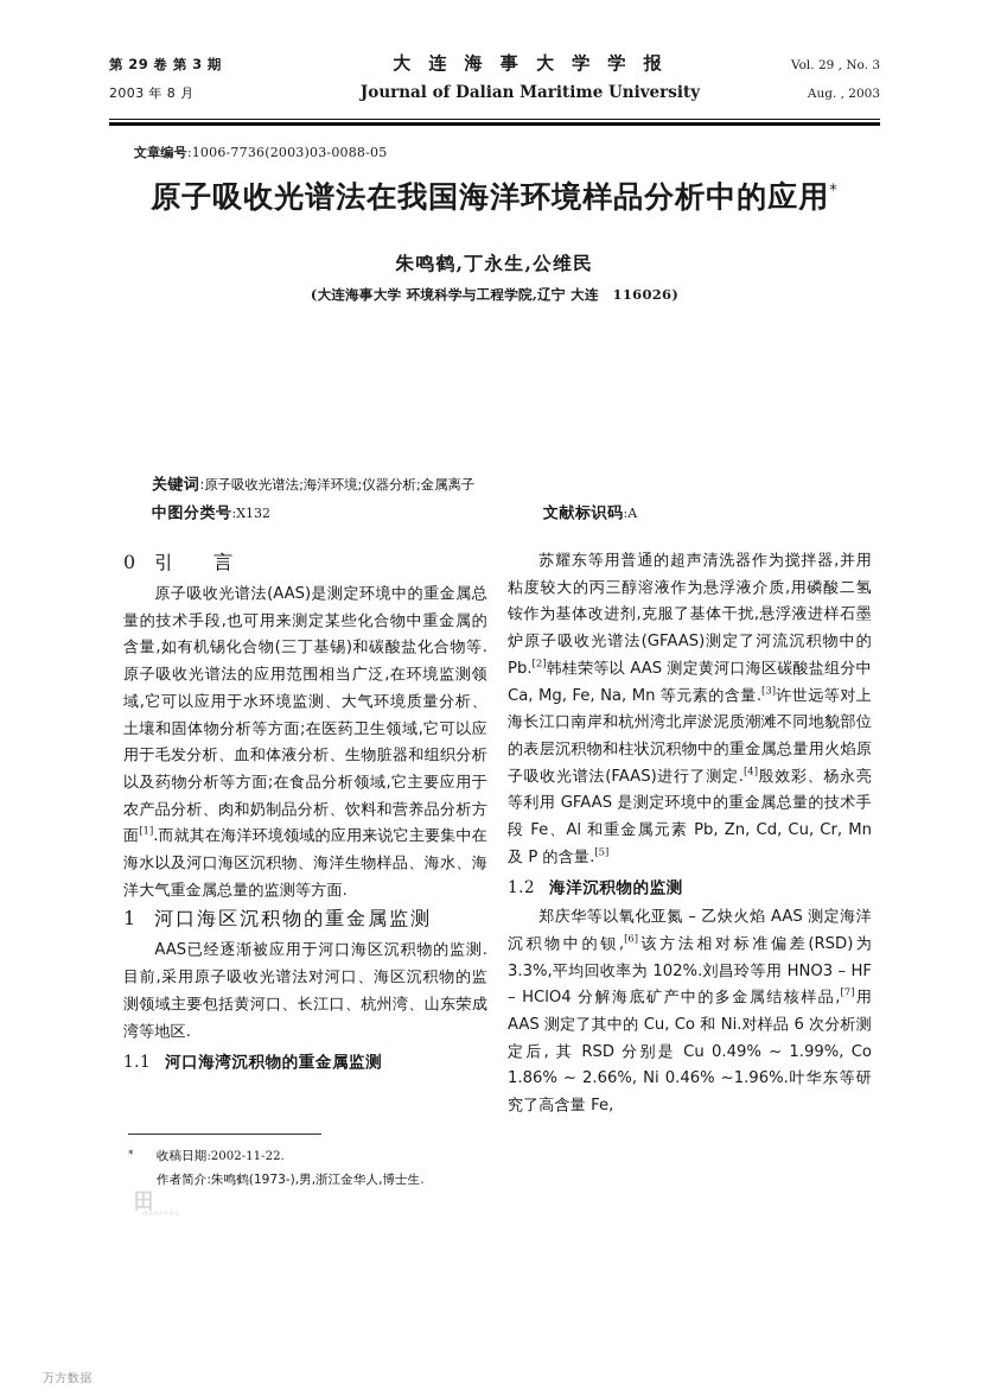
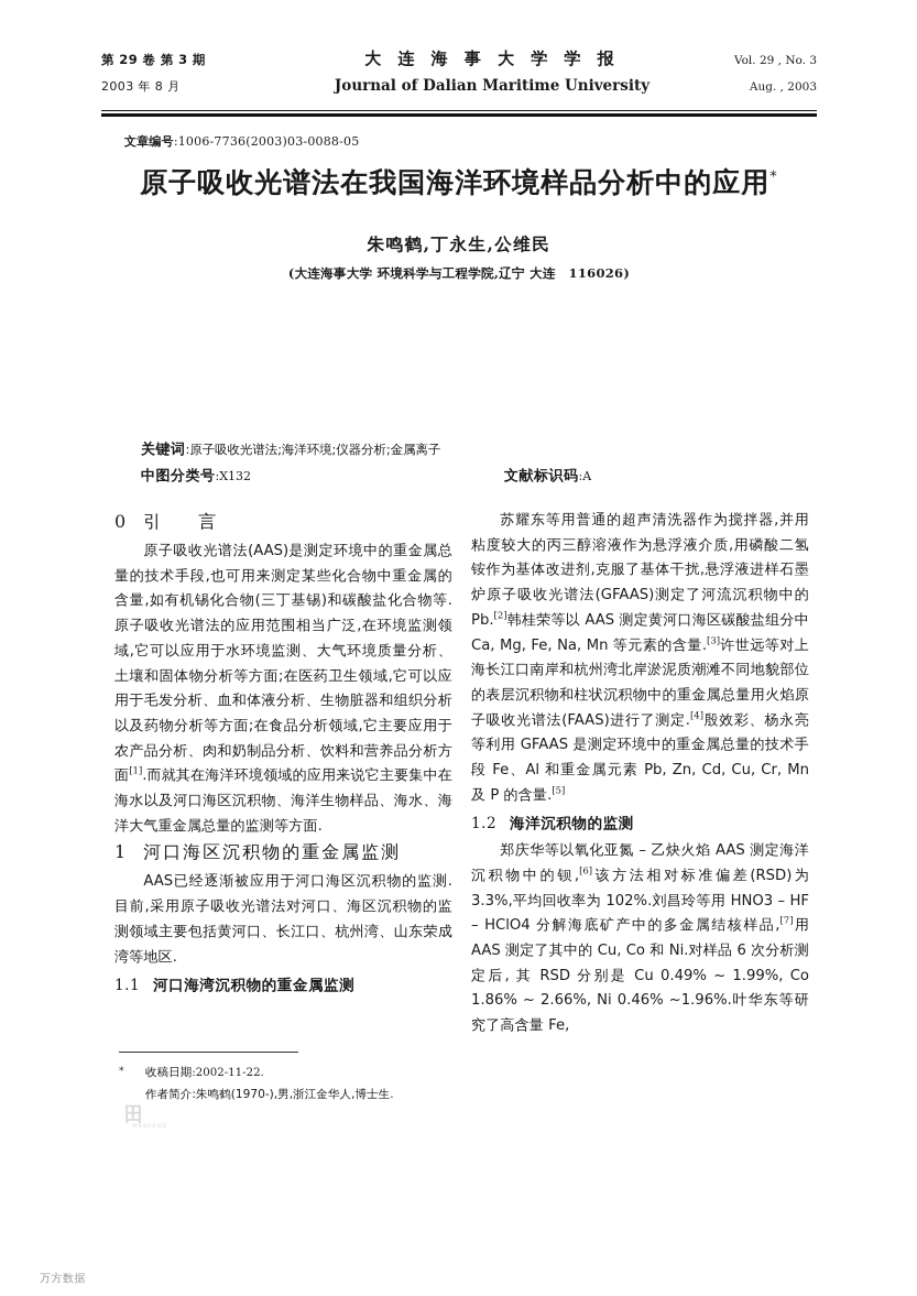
  第 29 卷 第 3 期
  大 连 海 事 大 学 学 报
  Vol. 29 , No. 3
  2003 年 8 月
  Journal of Dalian Maritime University
  Aug. , 2003
  文章编号:1006-7736(2003)03-0088-05
  原子吸收光谱法在我国海洋环境样品分析中的应用*
  朱鸣鹤,丁永生,公维民
  (大连海事大学 环境科学与工程学院,辽宁 大连 116026)
  关键词:原子吸收光谱法;海洋环境;仪器分析;金属离子
  中图分类号:X132
  文献标识码:A
  0 引 言
  原子吸收光谱法(AAS)是测定环境中的重金属总量的技术手段,也可用来测定某些化合物中重金属的含量,如有机锡化合物(三丁基锡)和碳酸盐化合物等.原子吸收光谱法的应用范围相当广泛,在环境监测领域,它可以应用于水环境监测、大气环境质量分析、土壤和固体物分析等方面;在医药卫生领域,它可以应用于毛发分析、血和体液分析、生物脏器和组织分析以及药物分析等方面;在食品分析领域,它主要应用于农产品分析、肉和奶制品分析、饮料和营养品分析方面[1].而就其在海洋环境领域的应用来说它主要集中在海水以及河口海区沉积物、海洋生物样品、海水、海洋大气重金属总量的监测等方面.
  1 河口海区沉积物的重金属监测
  AAS已经逐渐被应用于河口海区沉积物的监测.目前,采用原子吸收光谱法对河口、海区沉积物的监测领域主要包括黄河口、长江口、杭州湾、山东荣成湾等地区.
  1.1 河口海湾沉积物的重金属监测
  苏耀东等用普通的超声清洗器作为搅拌器,并用粘度较大的丙三醇溶液作为悬浮液介质,用磷酸二氢铵作为基体改进剂,克服了基体干扰,悬浮液进样石墨炉原子吸收光谱法(GFAAS)测定了河流沉积物中的 Pb.[2]韩桂荣等以 AAS 测定黄河口海区碳酸盐组分中 Ca, Mg, Fe, Na, Mn 等元素的含量.[3]许世远等对上海长江口南岸和杭州湾北岸淤泥质潮滩不同地貌部位的表层沉积物和柱状沉积物中的重金属总量用火焰原子吸收光谱法(FAAS)进行了测定.[4]殷效彩、杨永亮等利用 GFAAS 是测定环境中的重金属总量的技术手段 Fe、Al 和重金属元素 Pb, Zn, Cd, Cu, Cr, Mn 及 P 的含量.[5]
  1.2 海洋沉积物的监测
  郑庆华等以氧化亚氮 – 乙炔火焰 AAS 测定海洋沉积物中的钡,[6]该方法相对标准偏差(RSD)为 3.3%,平均回收率为 102%.刘昌玲等用 HNO3 – HF – HClO4 分解海底矿产中的多金属结核样品,[7]用 AAS 测定了其中的 Cu, Co 和 Ni.对样品 6 次分析测定后, 其 RSD 分别是 Cu 0.49% ~ 1.99%, Co 1.86% ~ 2.66%, Ni 0.46% ~1.96%.叶华东等研究了高含量 Fe,
  * 收稿日期:2002-11-22.
- 作者简介:朱鸣鹤(1973-),男,浙江金华人,博士生.
+ 作者简介:朱鸣鹤(1970-),男,浙江金华人,博士生.
  田
  万方数据
